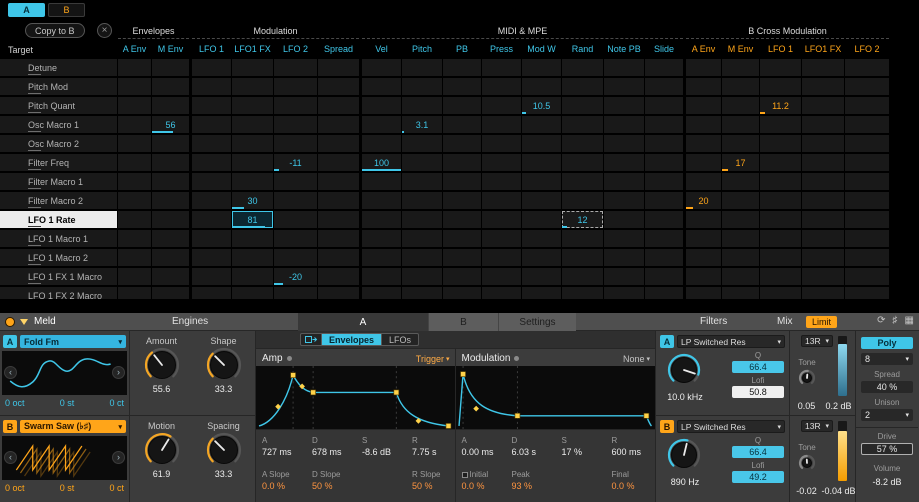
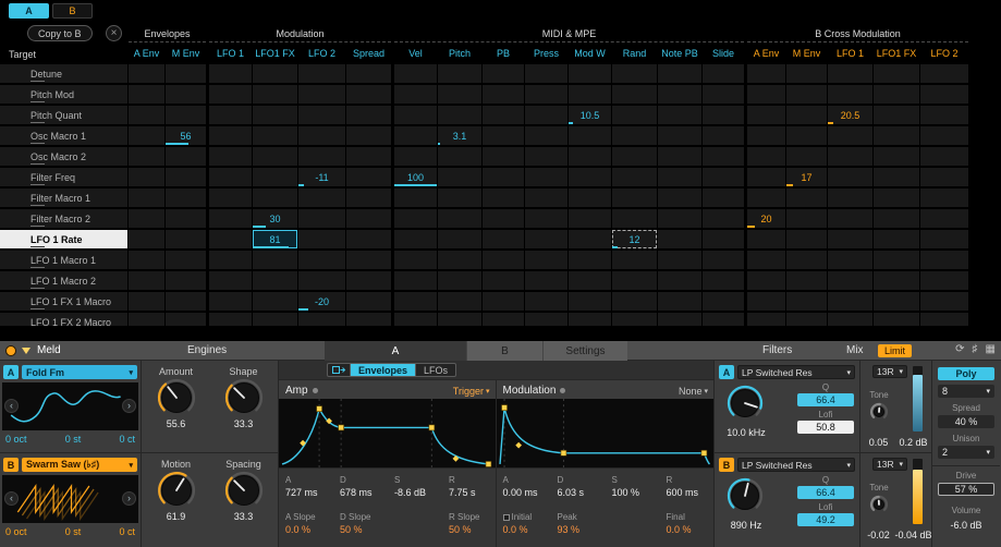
  A
  B
  Copy to B
  ×
  Envelopes
  Modulation
  MIDI & MPE
  B Cross Modulation
  Target
  A Env
  M Env
  LFO 1
  LFO1 FX
  LFO 2
  Spread
  Vel
  Pitch
  PB
  Press
  Mod W
  Rand
  Note PB
  Slide
  A Env
  M Env
  LFO 1
  LFO1 FX
  LFO 2
  Detune
  Pitch Mod
  Pitch Quant
  10.5
- 11.2
+ 20.5
  Osc Macro 1
  56
  3.1
  Osc Macro 2
  Filter Freq
  -11
  100
  17
  Filter Macro 1
  Filter Macro 2
  30
  20
  LFO 1 Rate
  81
  12
  LFO 1 Macro 1
  LFO 1 Macro 2
  LFO 1 FX 1 Macro
  -20
  LFO 1 FX 2 Macro
  Meld
  Engines
  A
  B
  Settings
  Filters
  Mix
  Limit
  ⟳
  ♯
  ▦
  A
  Fold Fm
  ‹
  ›
  0 oct
  0 st
  0 ct
  B
  Swarm Saw (♭♯)
  ‹
  ›
  0 oct
  0 st
  0 ct
  Amount
  55.6
  Shape
  33.3
  Motion
  61.9
  Spacing
  33.3
  Envelopes
  LFOs
  Amp
  Trigger
  A
  727 ms
  D
  678 ms
  S
  -8.6 dB
  R
  7.75 s
  A Slope
  0.0 %
  D Slope
  50 %
  R Slope
  50 %
  Modulation
  None
  A
  0.00 ms
  D
  6.03 s
  S
- 17 %
+ 100 %
  R
  600 ms
  Initial
  0.0 %
  Peak
  93 %
  Final
  0.0 %
  A
  LP Switched Res
  10.0 kHz
  Q
  66.4
  Lofi
  50.8
  B
  LP Switched Res
  890 Hz
  Q
  66.4
  Lofi
  49.2
  13R
  Tone
  0.05
  0.2 dB
  13R
  Tone
  -0.02
  -0.04 dB
  Poly
  8
  Spread
  40 %
  Unison
  2
  Drive
  57 %
  Volume
- -8.2 dB
+ -6.0 dB
